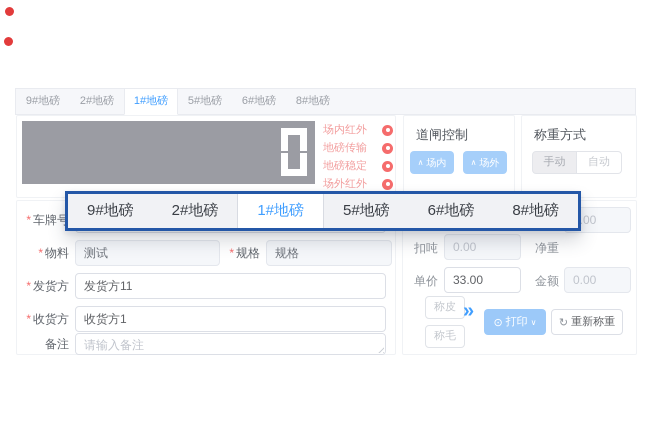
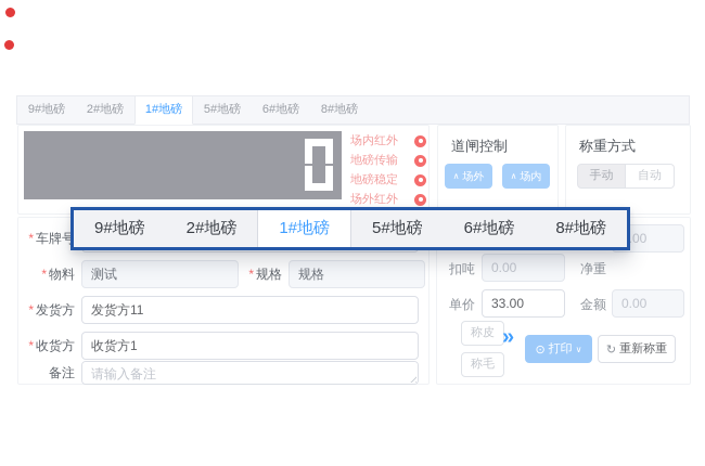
  9#地磅
  2#地磅
  1#地磅
  5#地磅
  6#地磅
  8#地磅
  场内红外
  地磅传输
  地磅稳定
  场外红外
  道闸控制
  ∧
- 场内
+ 场外
  ∧
- 场外
+ 场内
  称重方式
  手动
  自动
  * 车牌号
  * 物料
  测试
  * 规格
  规格
  * 发货方
  发货方11
  * 收货方
  收货方1
  备注
  请输入备注
  .00
  扣吨
  0.00
  净重
  单价
  33.00
  金额
  0.00
  称皮
  称毛
  »
  ⊙
  打印
  ∨
  ↻
  重新称重
  9#地磅
  2#地磅
  1#地磅
  5#地磅
  6#地磅
  8#地磅
